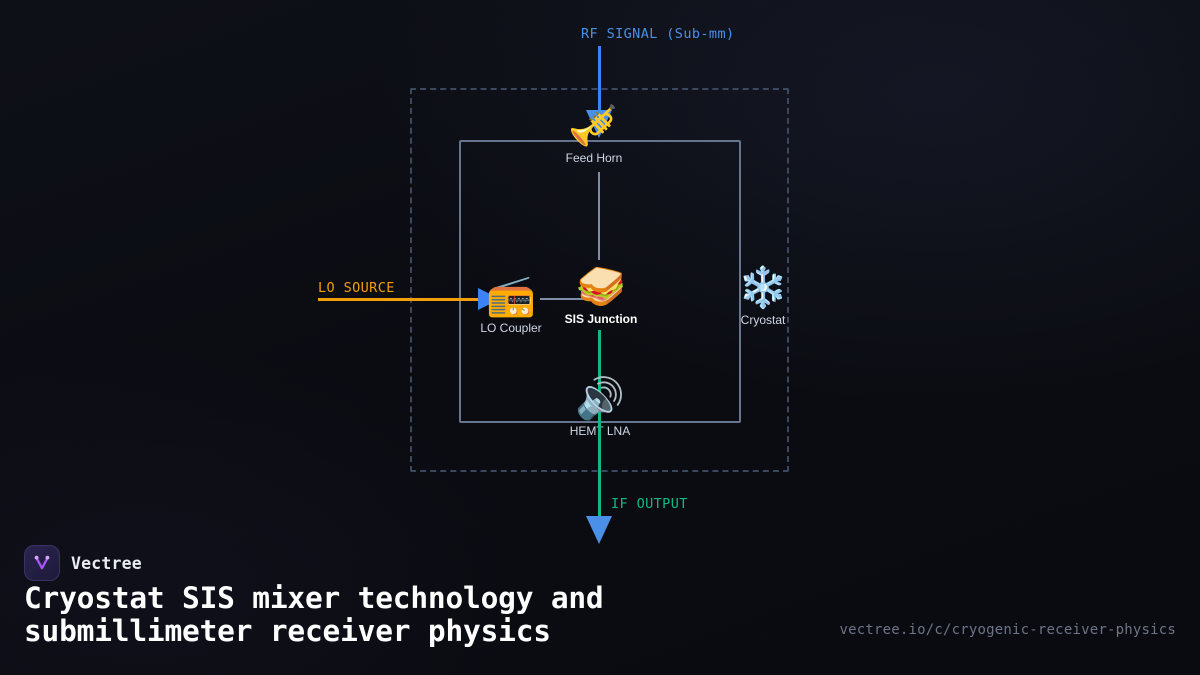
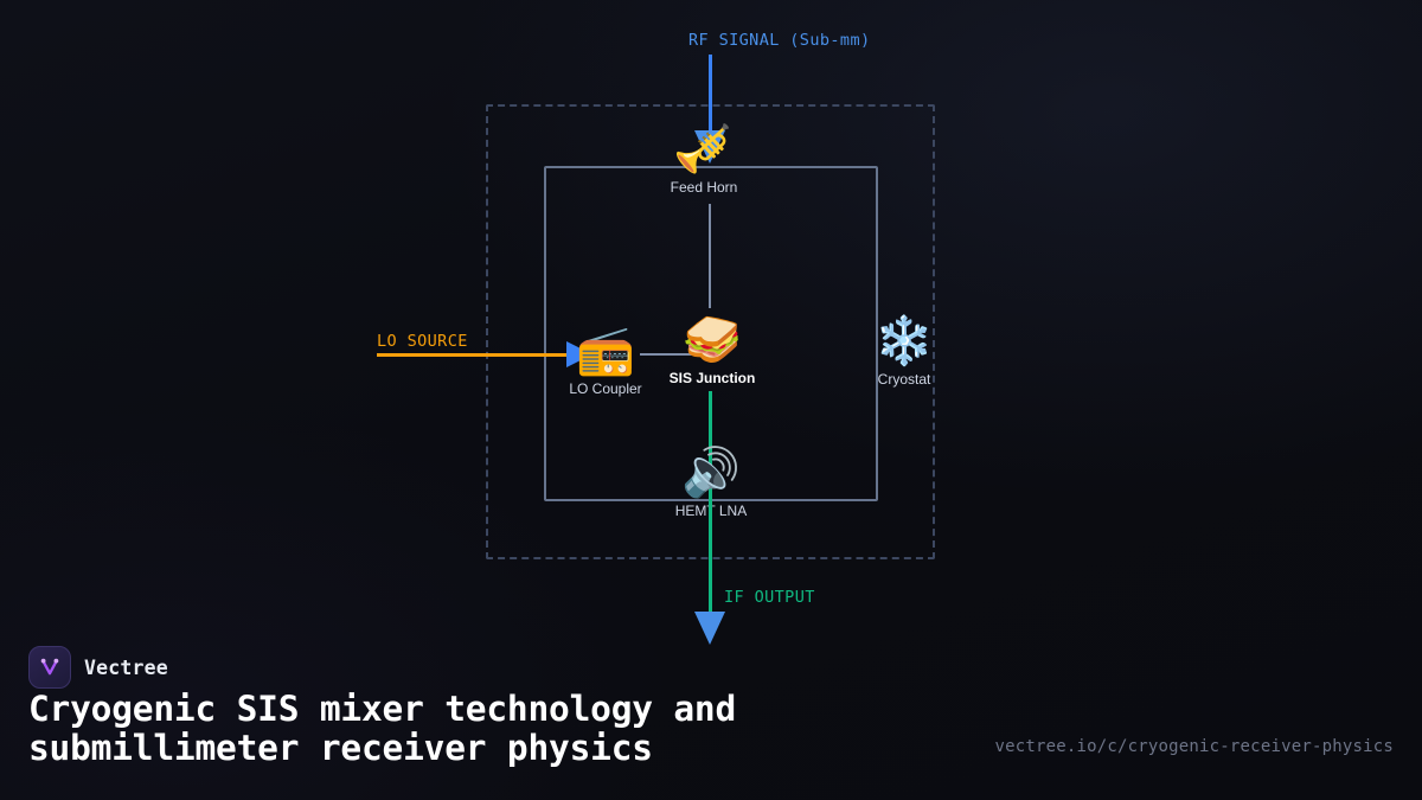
  RF SIGNAL (Sub-mm)
  🎺
  Feed Horn
  LO SOURCE
  📻
  LO Coupler
  🥪
  SIS Junction
  ❄️
  Cryostat
  🔊
  HEM LNA
  IF OUTPUT
  Vectree
- Cryostat SIS mixer technology and submillimeter receiver physics
+ Cryogenic SIS mixer technology and submillimeter receiver physics
  vectree.io/c/cryogenic-receiver-physics
